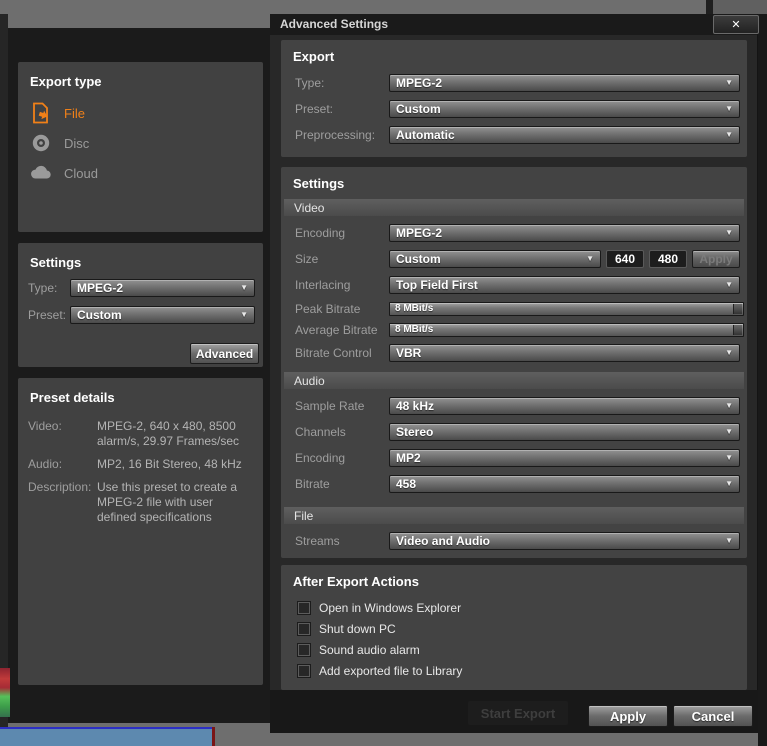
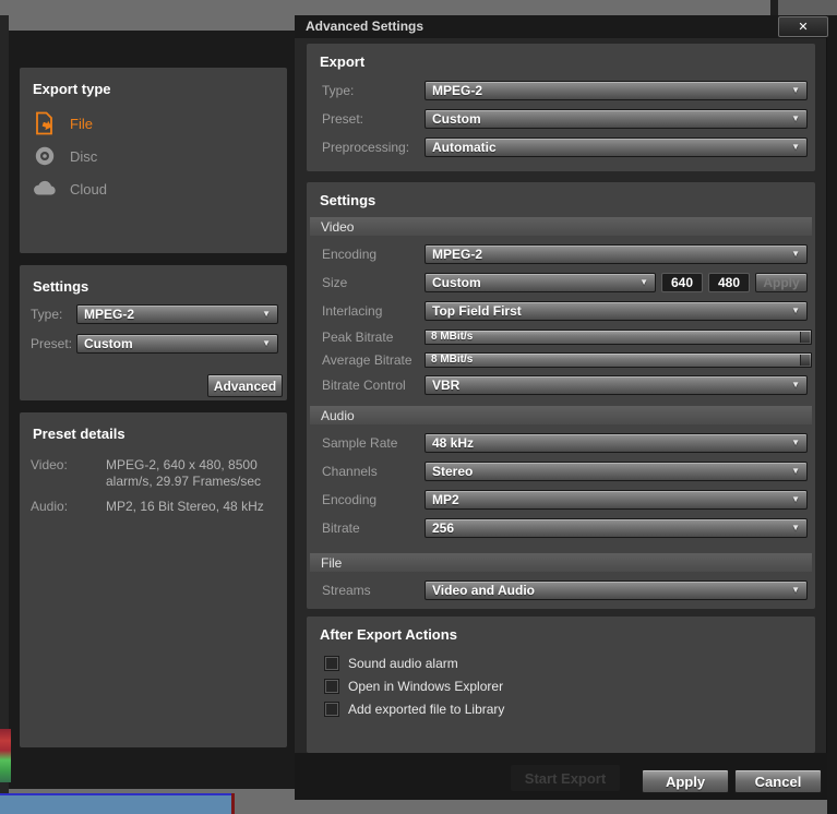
  Export type
  File
  Disc
  Cloud
  Settings
  Type:
  MPEG-2
  ▼
  Preset:
  Custom
  ▼
  Advanced
  Preset details
  Video:
  MPEG-2, 640 x 480, 8500 alarm/s, 29.97 Frames/sec
  Audio:
  MP2, 16 Bit Stereo, 48 kHz
- Description:
- Use this preset to create a MPEG-2 file with user defined specifications
  Advanced Settings
  ✕
  Export
  Type:
  MPEG-2
  ▼
  Preset:
  Custom
  ▼
  Preprocessing:
  Automatic
  ▼
  Settings
  Video
  Encoding
  MPEG-2
  ▼
  Size
  Custom
  ▼
  640
  480
  Apply
  Interlacing
  Top Field First
  ▼
  Peak Bitrate
  8 MBit/s
  Average Bitrate
  8 MBit/s
  Bitrate Control
  VBR
  ▼
  Audio
  Sample Rate
  48 kHz
  ▼
  Channels
  Stereo
  ▼
  Encoding
  MP2
  ▼
  Bitrate
- 458
+ 256
  ▼
  File
  Streams
  Video and Audio
  ▼
  After Export Actions
- Open in Windows Explorer
+ Sound audio alarm
- Shut down PC
- Sound audio alarm
+ Open in Windows Explorer
  Add exported file to Library
  Start Export
  Apply
  Cancel
